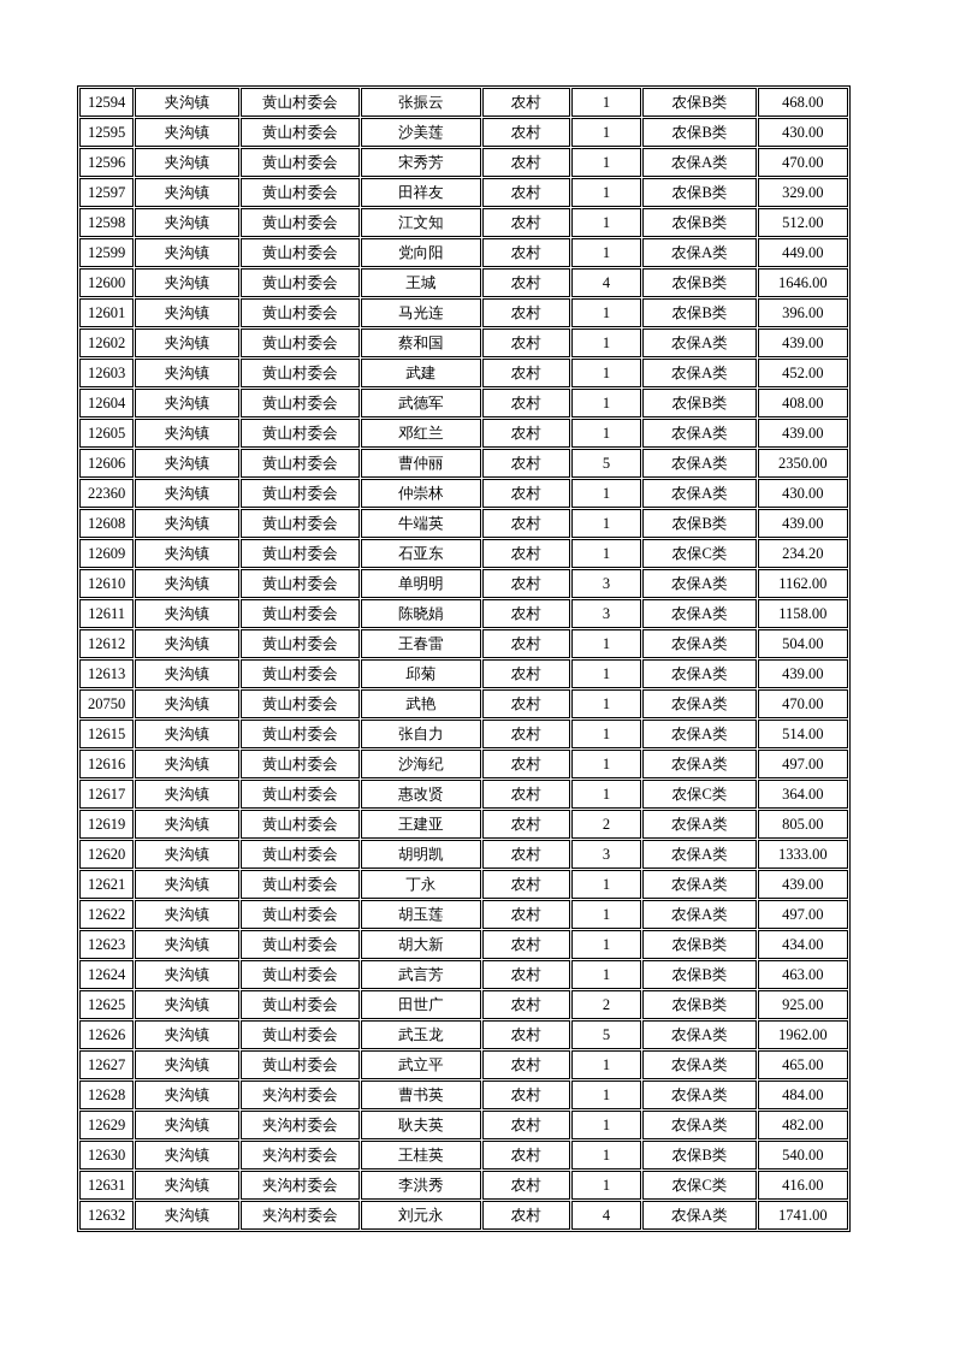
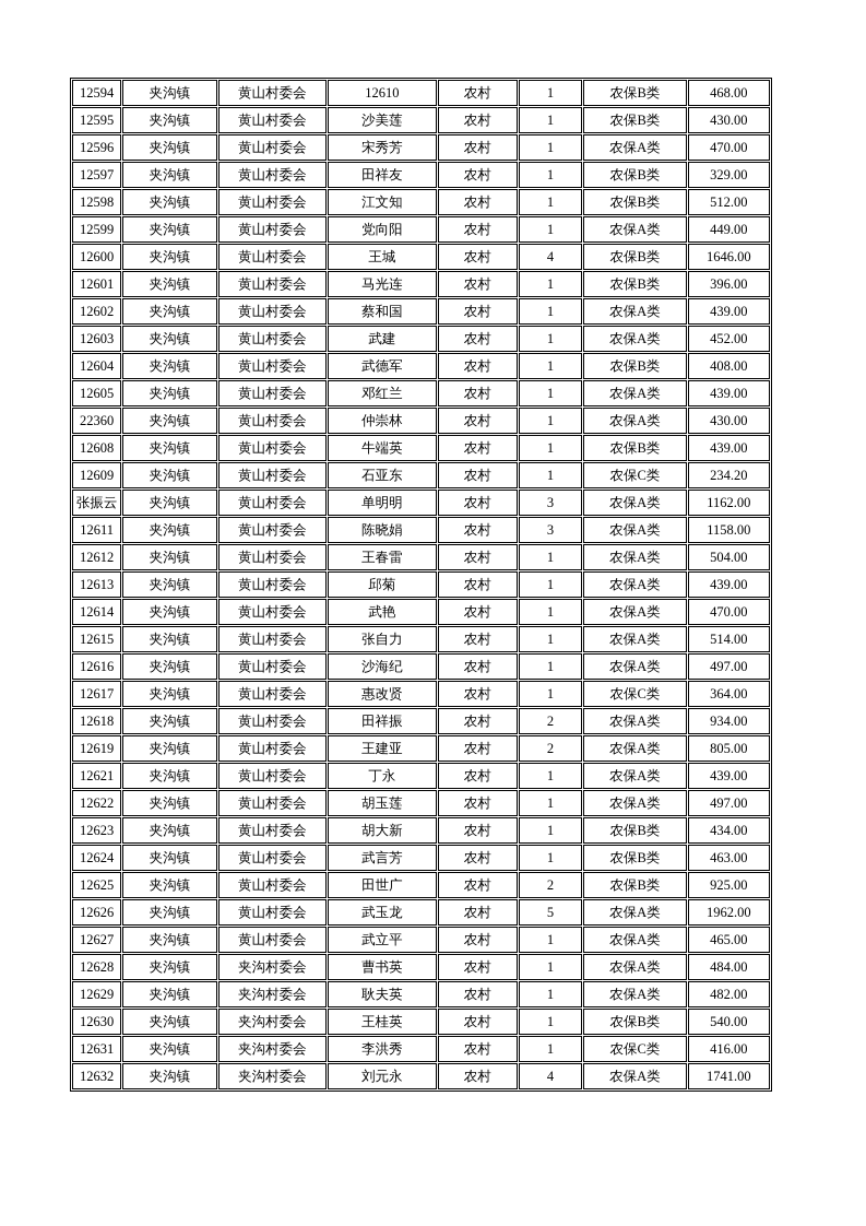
- 12594	夹沟镇	黄山村委会	张振云	农村	1	农保B类	468.00
+ 12594	夹沟镇	黄山村委会	12610	农村	1	农保B类	468.00
  12595	夹沟镇	黄山村委会	沙美莲	农村	1	农保B类	430.00
  12596	夹沟镇	黄山村委会	宋秀芳	农村	1	农保A类	470.00
  12597	夹沟镇	黄山村委会	田祥友	农村	1	农保B类	329.00
  12598	夹沟镇	黄山村委会	江文知	农村	1	农保B类	512.00
  12599	夹沟镇	黄山村委会	党向阳	农村	1	农保A类	449.00
  12600	夹沟镇	黄山村委会	王城	农村	4	农保B类	1646.00
  12601	夹沟镇	黄山村委会	马光连	农村	1	农保B类	396.00
  12602	夹沟镇	黄山村委会	蔡和国	农村	1	农保A类	439.00
  12603	夹沟镇	黄山村委会	武建	农村	1	农保A类	452.00
  12604	夹沟镇	黄山村委会	武德军	农村	1	农保B类	408.00
  12605	夹沟镇	黄山村委会	邓红兰	农村	1	农保A类	439.00
- 12606	夹沟镇	黄山村委会	曹仲丽	农村	5	农保A类	2350.00
  22360	夹沟镇	黄山村委会	仲崇林	农村	1	农保A类	430.00
  12608	夹沟镇	黄山村委会	牛端英	农村	1	农保B类	439.00
  12609	夹沟镇	黄山村委会	石亚东	农村	1	农保C类	234.20
- 12610	夹沟镇	黄山村委会	单明明	农村	3	农保A类	1162.00
+ 张振云	夹沟镇	黄山村委会	单明明	农村	3	农保A类	1162.00
  12611	夹沟镇	黄山村委会	陈晓娟	农村	3	农保A类	1158.00
  12612	夹沟镇	黄山村委会	王春雷	农村	1	农保A类	504.00
  12613	夹沟镇	黄山村委会	邱菊	农村	1	农保A类	439.00
- 20750	夹沟镇	黄山村委会	武艳	农村	1	农保A类	470.00
+ 12614	夹沟镇	黄山村委会	武艳	农村	1	农保A类	470.00
  12615	夹沟镇	黄山村委会	张自力	农村	1	农保A类	514.00
  12616	夹沟镇	黄山村委会	沙海纪	农村	1	农保A类	497.00
  12617	夹沟镇	黄山村委会	惠改贤	农村	1	农保C类	364.00
+ 12618	夹沟镇	黄山村委会	田祥振	农村	2	农保A类	934.00
  12619	夹沟镇	黄山村委会	王建亚	农村	2	农保A类	805.00
- 12620	夹沟镇	黄山村委会	胡明凯	农村	3	农保A类	1333.00
  12621	夹沟镇	黄山村委会	丁永	农村	1	农保A类	439.00
  12622	夹沟镇	黄山村委会	胡玉莲	农村	1	农保A类	497.00
  12623	夹沟镇	黄山村委会	胡大新	农村	1	农保B类	434.00
  12624	夹沟镇	黄山村委会	武言芳	农村	1	农保B类	463.00
  12625	夹沟镇	黄山村委会	田世广	农村	2	农保B类	925.00
  12626	夹沟镇	黄山村委会	武玉龙	农村	5	农保A类	1962.00
  12627	夹沟镇	黄山村委会	武立平	农村	1	农保A类	465.00
  12628	夹沟镇	夹沟村委会	曹书英	农村	1	农保A类	484.00
  12629	夹沟镇	夹沟村委会	耿夫英	农村	1	农保A类	482.00
  12630	夹沟镇	夹沟村委会	王桂英	农村	1	农保B类	540.00
  12631	夹沟镇	夹沟村委会	李洪秀	农村	1	农保C类	416.00
  12632	夹沟镇	夹沟村委会	刘元永	农村	4	农保A类	1741.00
